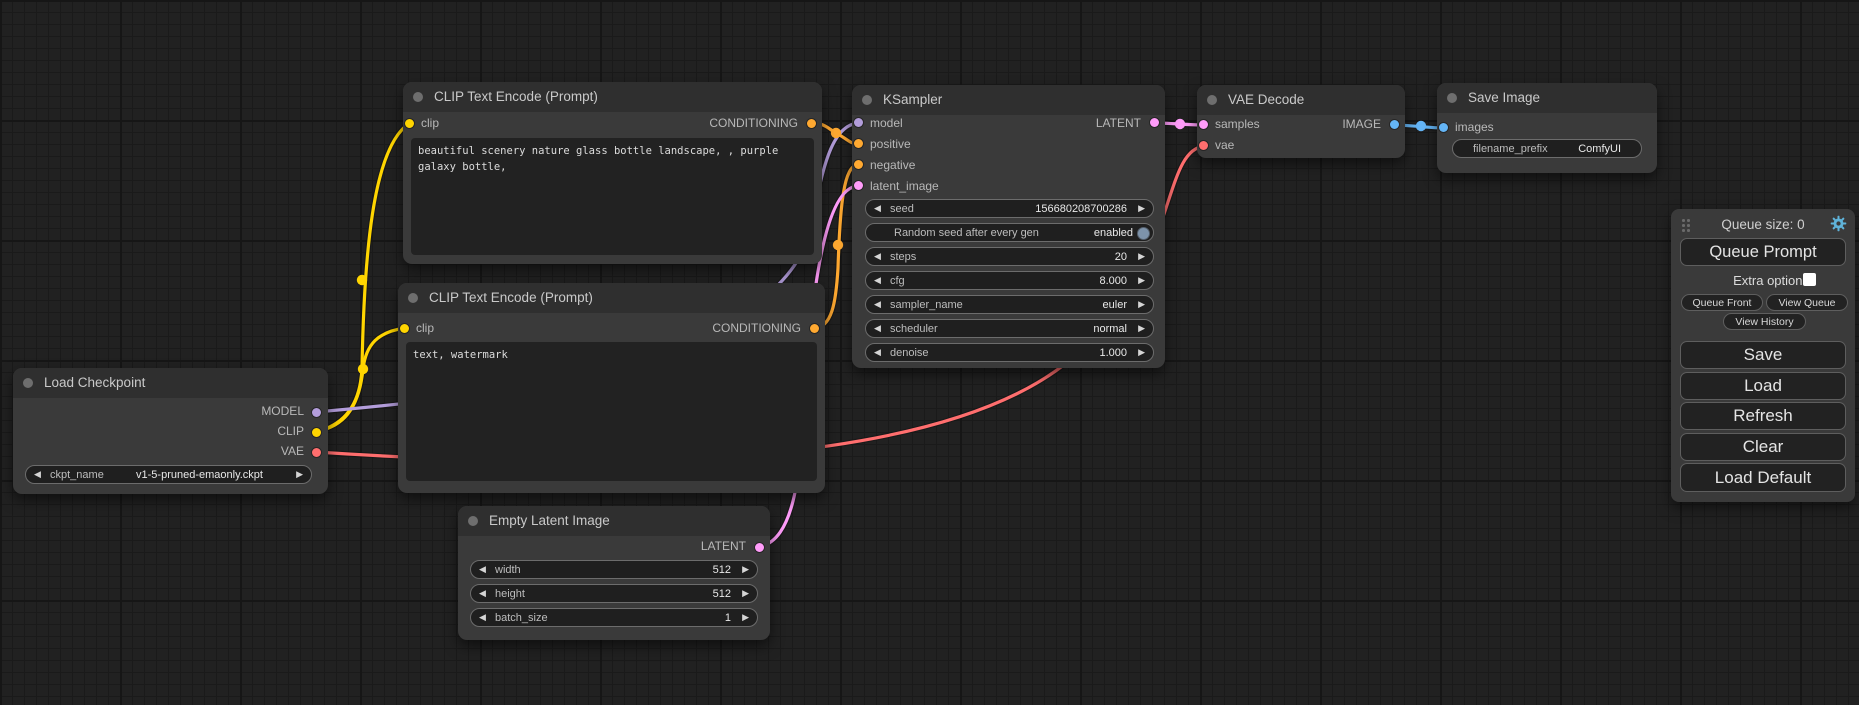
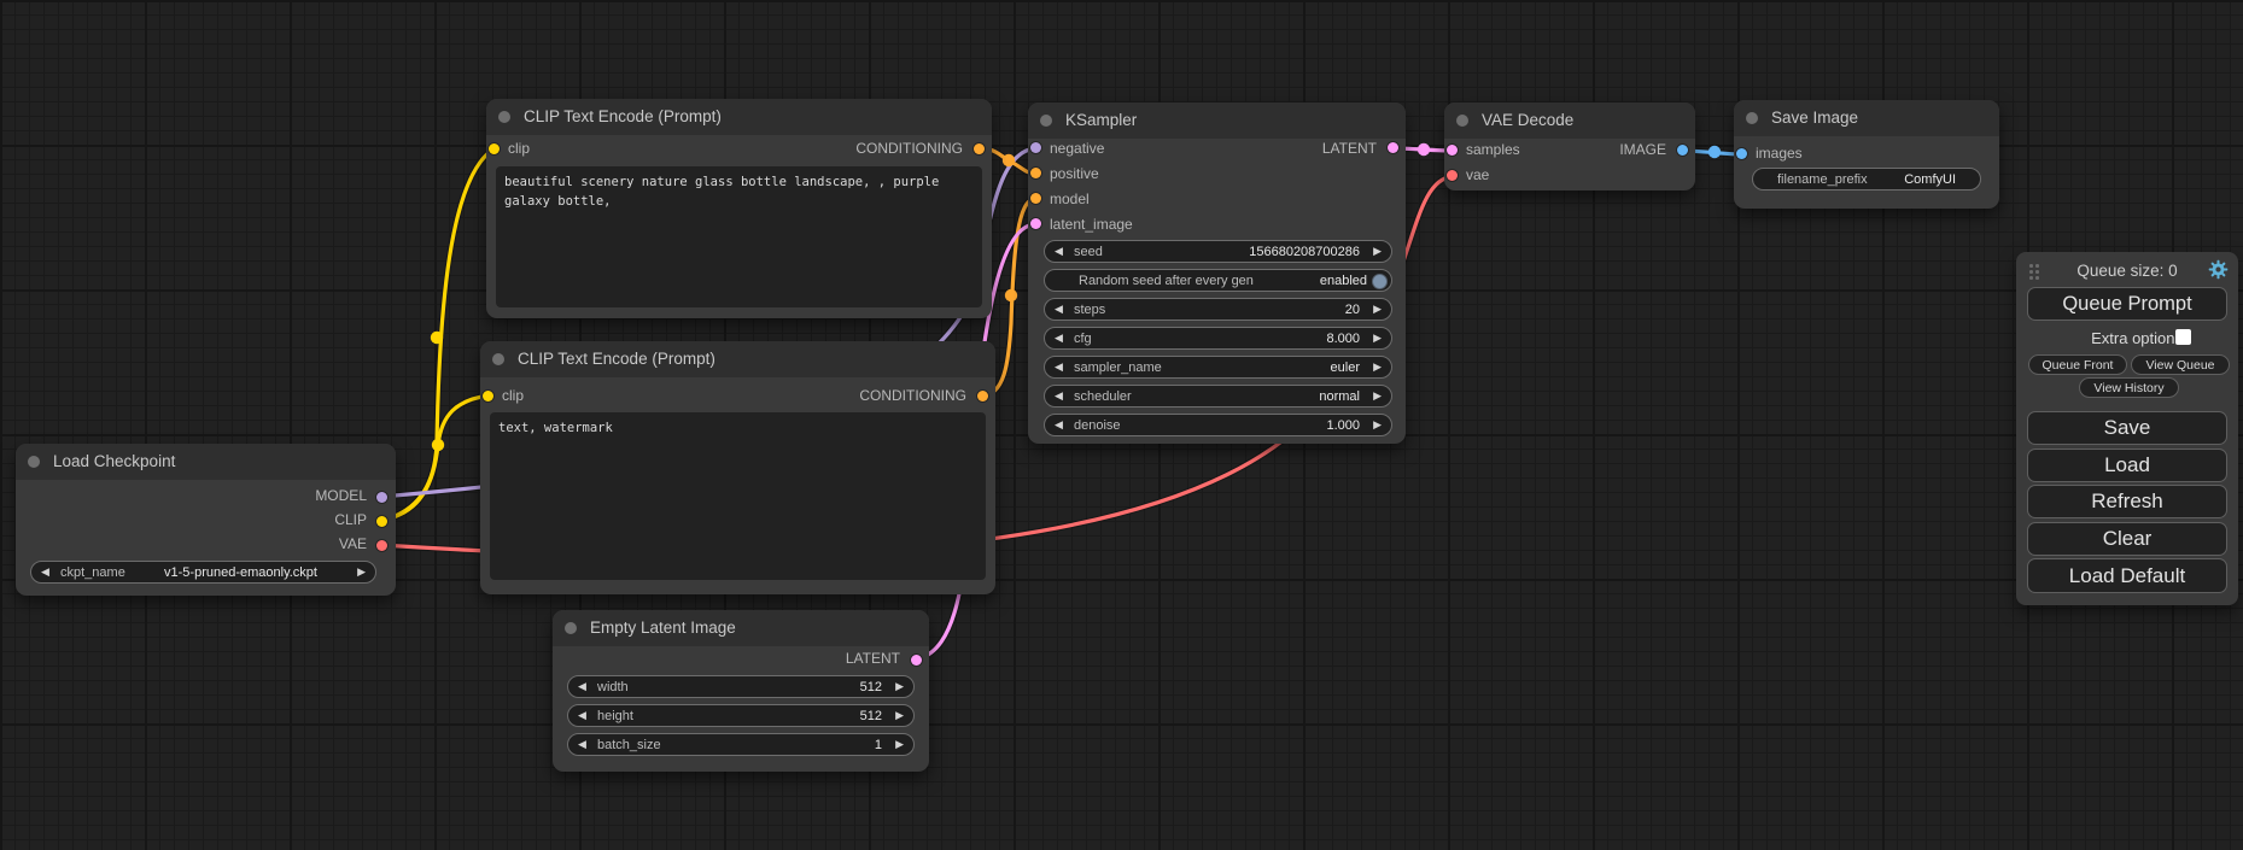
  Load Checkpoint
  MODEL
  CLIP
  VAE
  ◀
  ckpt_name
  v1-5-pruned-emaonly.ckpt
  ▶
  CLIP Text Encode (Prompt)
  clip
  CONDITIONING
  beautiful scenery nature glass bottle landscape, , purple galaxy bottle,
  CLIP Text Encode (Prompt)
  clip
  CONDITIONING
  text, watermark
  Empty Latent Image
  LATENT
  ◀
  width
  512
  ▶
  ◀
  height
  512
  ▶
  ◀
  batch_size
  1
  ▶
  KSampler
- model
+ negative
  positive
- negative
+ model
  latent_image
  LATENT
  ◀
  seed
  156680208700286
  ▶
  Random seed after every gen
  enabled
  ◀
  steps
  20
  ▶
  ◀
  cfg
  8.000
  ▶
  ◀
  sampler_name
  euler
  ▶
  ◀
  scheduler
  normal
  ▶
  ◀
  denoise
  1.000
  ▶
  VAE Decode
  samples
  vae
  IMAGE
  Save Image
  images
  filename_prefix
  ComfyUI
  Queue size: 0
  Queue Prompt
  Extra option
  Queue Front
  View Queue
  View History
  Save
  Load
  Refresh
  Clear
  Load Default
